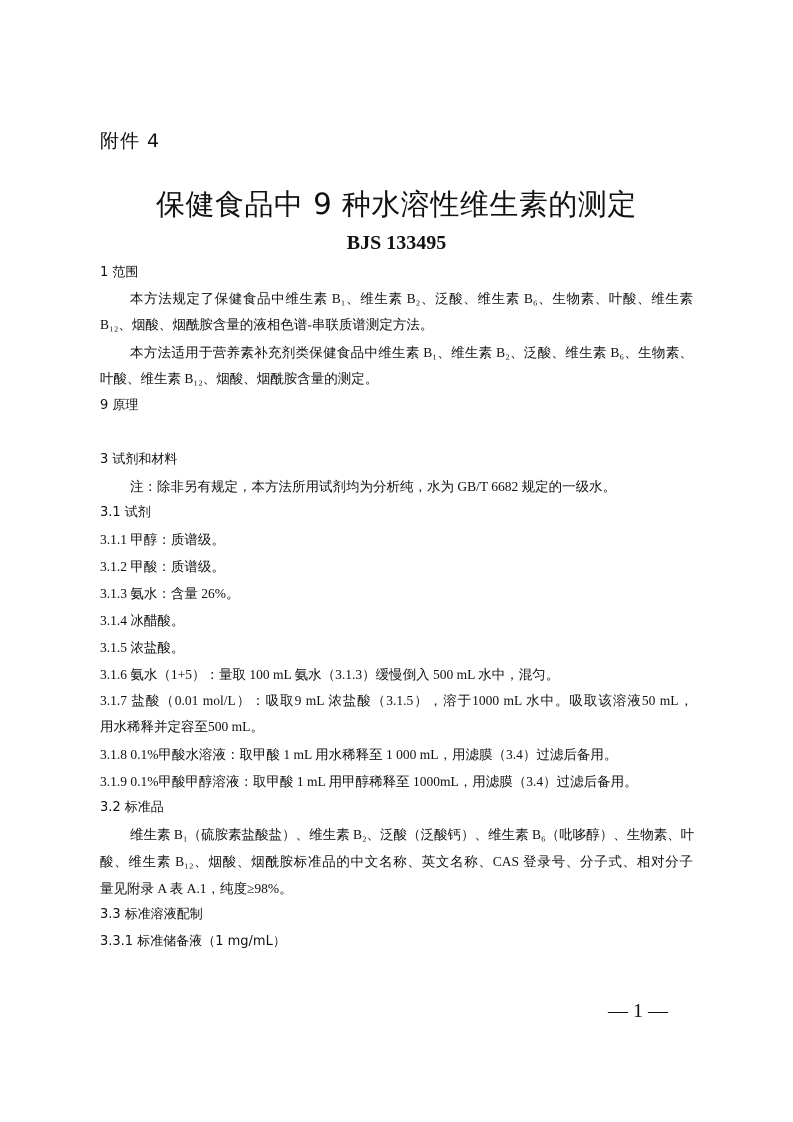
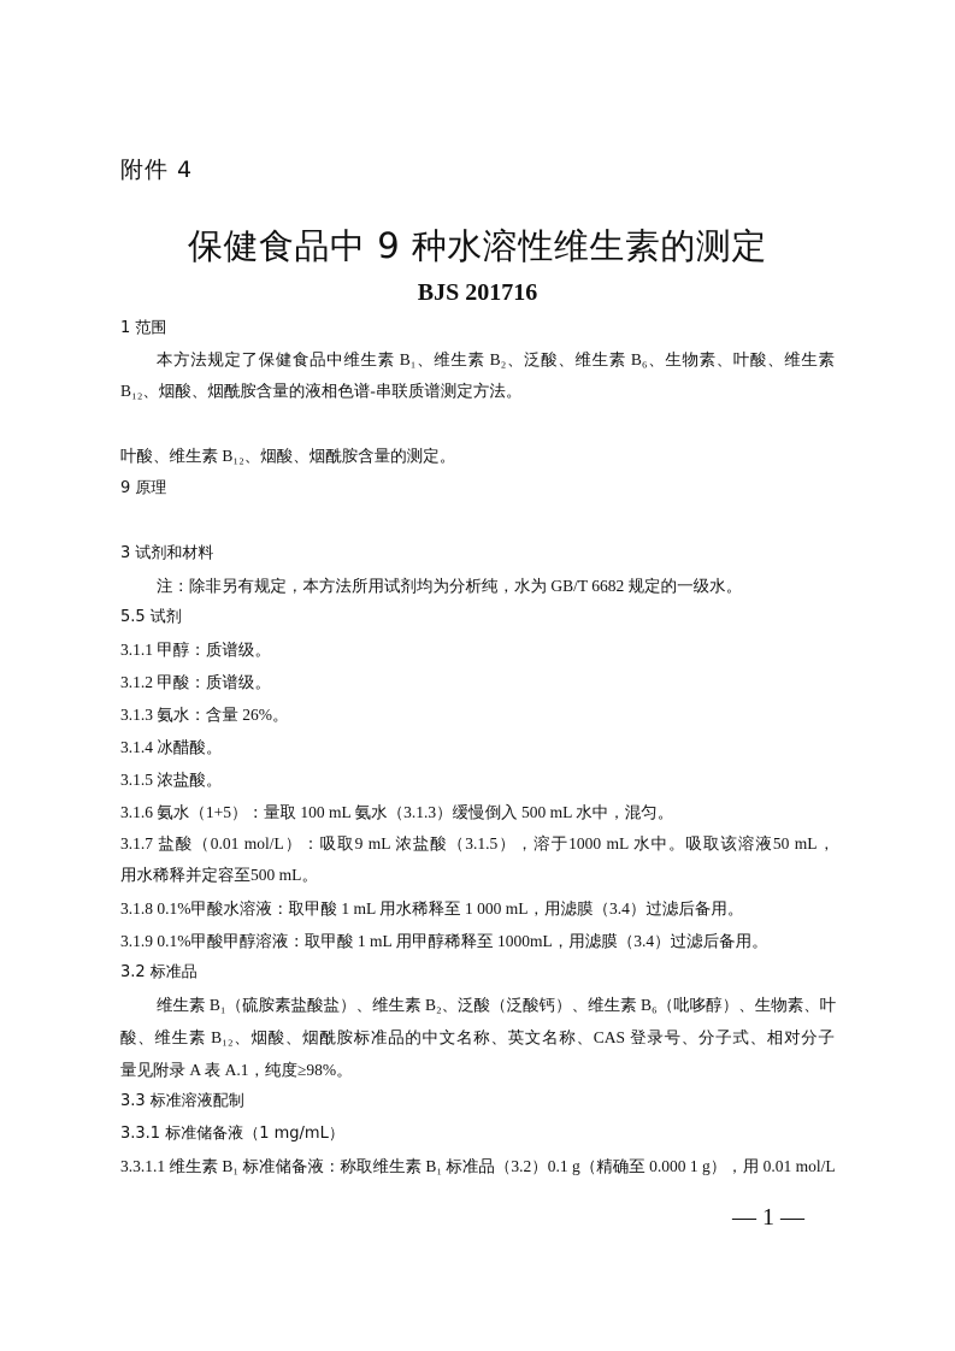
  附件 4
  保健食品中 9 种水溶性维生素的测定
- BJS 133495
+ BJS 201716
  1 范围
  本方法规定了保健食品中维生素 B₁、维生素 B₂、泛酸、维生素 B₆、生物素、叶酸、维生素
  B₁₂、烟酸、烟酰胺含量的液相色谱-串联质谱测定方法。
- 本方法适用于营养素补充剂类保健食品中维生素 B₁、维生素 B₂、泛酸、维生素 B₆、生物素、
  叶酸、维生素 B₁₂、烟酸、烟酰胺含量的测定。
  9 原理
  3 试剂和材料
  注：除非另有规定，本方法所用试剂均为分析纯，水为 GB/T 6682 规定的一级水。
- 3.1 试剂
+ 5.5 试剂
  3.1.1 甲醇：质谱级。
  3.1.2 甲酸：质谱级。
  3.1.3 氨水：含量 26%。
  3.1.4 冰醋酸。
  3.1.5 浓盐酸。
  3.1.6 氨水（1+5）：量取 100 mL 氨水（3.1.3）缓慢倒入 500 mL 水中，混匀。
  3.1.7 盐酸（0.01 mol/L）：吸取9 mL 浓盐酸（3.1.5），溶于1000 mL 水中。吸取该溶液50 mL，
  用水稀释并定容至500 mL。
  3.1.8 0.1%甲酸水溶液：取甲酸 1 mL 用水稀释至 1 000 mL，用滤膜（3.4）过滤后备用。
  3.1.9 0.1%甲酸甲醇溶液：取甲酸 1 mL 用甲醇稀释至 1000mL，用滤膜（3.4）过滤后备用。
  3.2 标准品
  维生素 B₁（硫胺素盐酸盐）、维生素 B₂、泛酸（泛酸钙）、维生素 B₆（吡哆醇）、生物素、叶
  酸、维生素 B₁₂、烟酸、烟酰胺标准品的中文名称、英文名称、CAS 登录号、分子式、相对分子
  量见附录 A 表 A.1，纯度≥98%。
  3.3 标准溶液配制
  3.3.1 标准储备液（1 mg/mL）
+ 3.3.1.1 维生素 B₁ 标准储备液：称取维生素 B₁ 标准品（3.2）0.1 g（精确至 0.000 1 g），用 0.01 mol/L
  — 1 —
